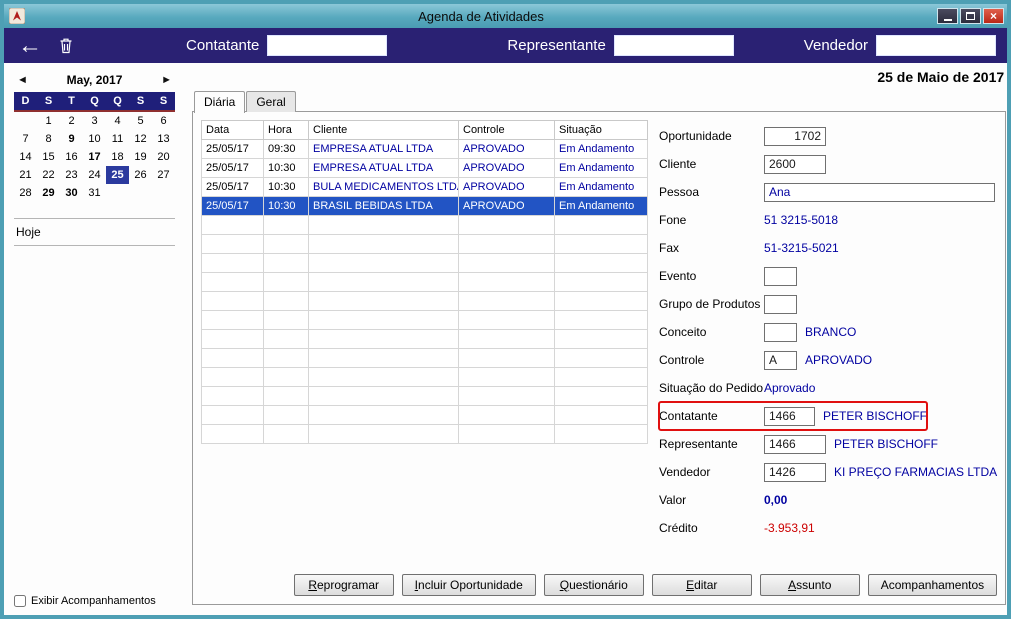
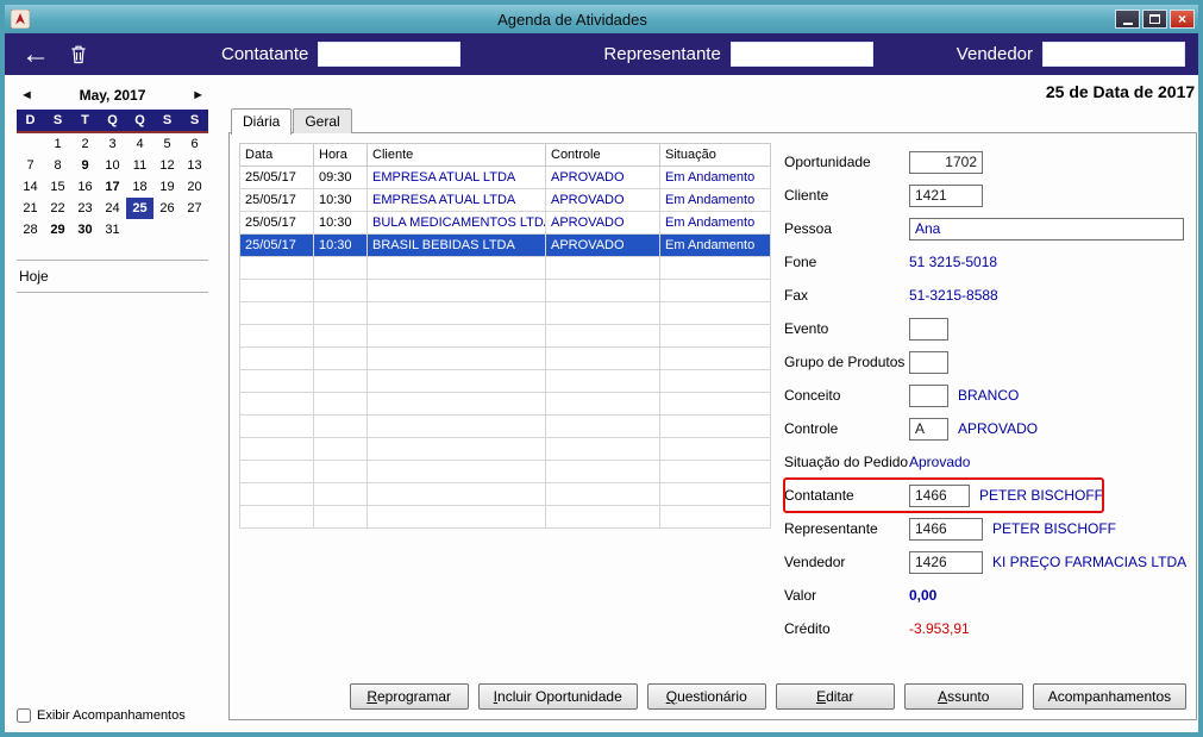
  Agenda de Atividades
  ×
  ←
  Contatante
  Representante
  Vendedor
  ◄
  May, 2017
  ►
  D
  S
  T
  Q
  Q
  S
  S
  1
  2
  3
  4
  5
  6
  7
  8
  9
  10
  11
  12
  13
  14
  15
  16
  17
  18
  19
  20
  21
  22
  23
  24
  25
  26
  27
  28
  29
  30
  31
  Hoje
  Exibir Acompanhamentos
- 25 de Maio de 2017
+ 25 de Data de 2017
  Diária
  Geral
  Data	Hora	Cliente	Controle	Situação
  25/05/17	09:30	EMPRESA ATUAL LTDA	APROVADO	Em Andamento
  25/05/17	10:30	EMPRESA ATUAL LTDA	APROVADO	Em Andamento
  25/05/17	10:30	BULA MEDICAMENTOS LTD	APROVADO	Em Andamento
  25/05/17	10:30	BRASIL BEBIDAS LTDA	APROVADO	Em Andamento
  Oportunidade
  1702
  Cliente
- 2600
+ 1421
  Pessoa
  Ana
  Fone
  51 3215-5018
  Fax
- 51-3215-5021
+ 51-3215-8588
  Evento
  Grupo de Produtos
  Conceito
  BRANCO
  Controle
  A
  APROVADO
  Situação do Pedido
  Aprovado
  Contatante
  1466
  PETER BISCHOFF
  Representante
  1466
  PETER BISCHOFF
  Vendedor
  1426
  KI PREÇO FARMACIAS LTDA
  Valor
  0,00
  Crédito
  -3.953,91
  Reprogramar
  Incluir Oportunidade
  Questionário
  Editar
  Assunto
  Acompanhamentos
